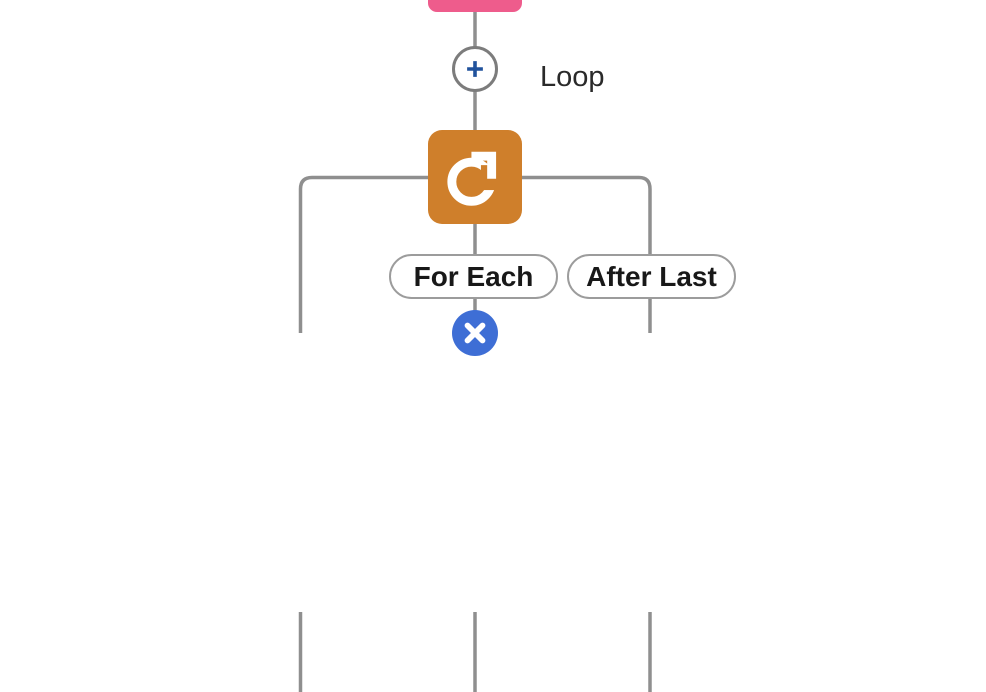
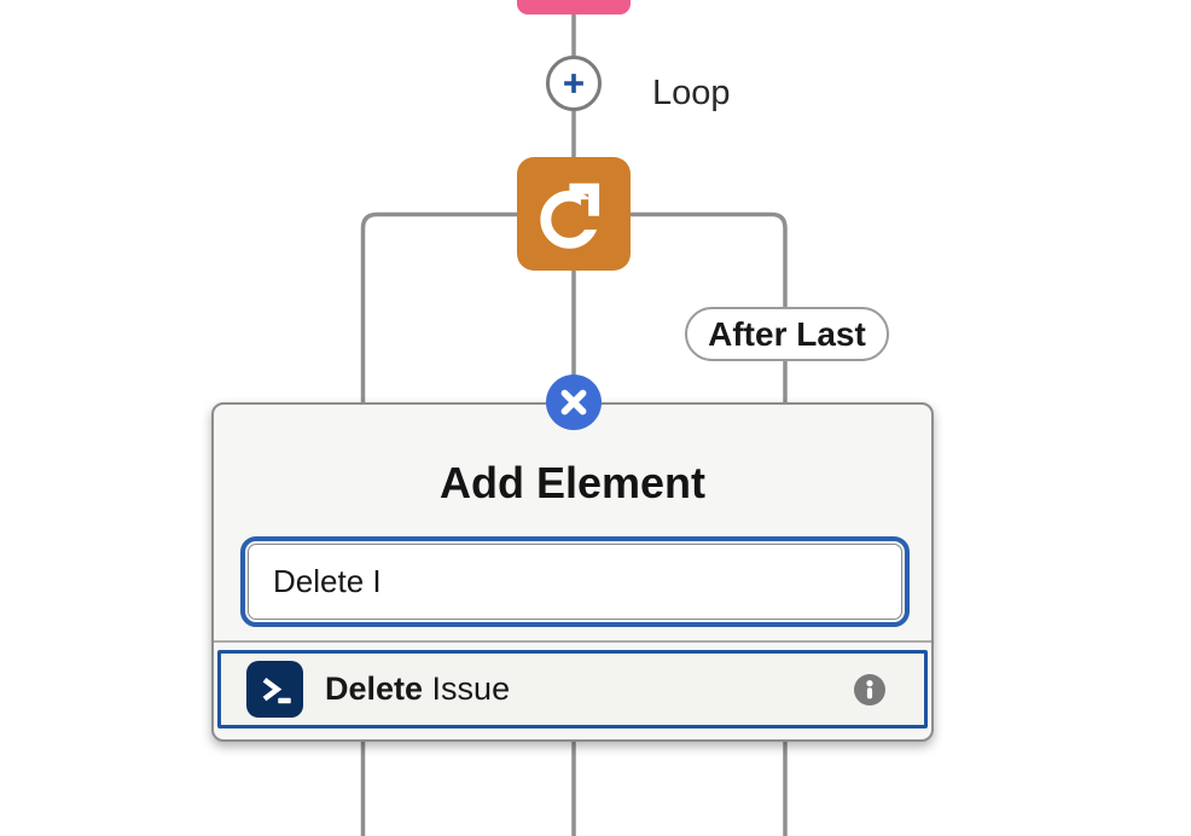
  Loop
- For Each
  After Last
+ Add Element
+ Delete I
+ Delete Issue
